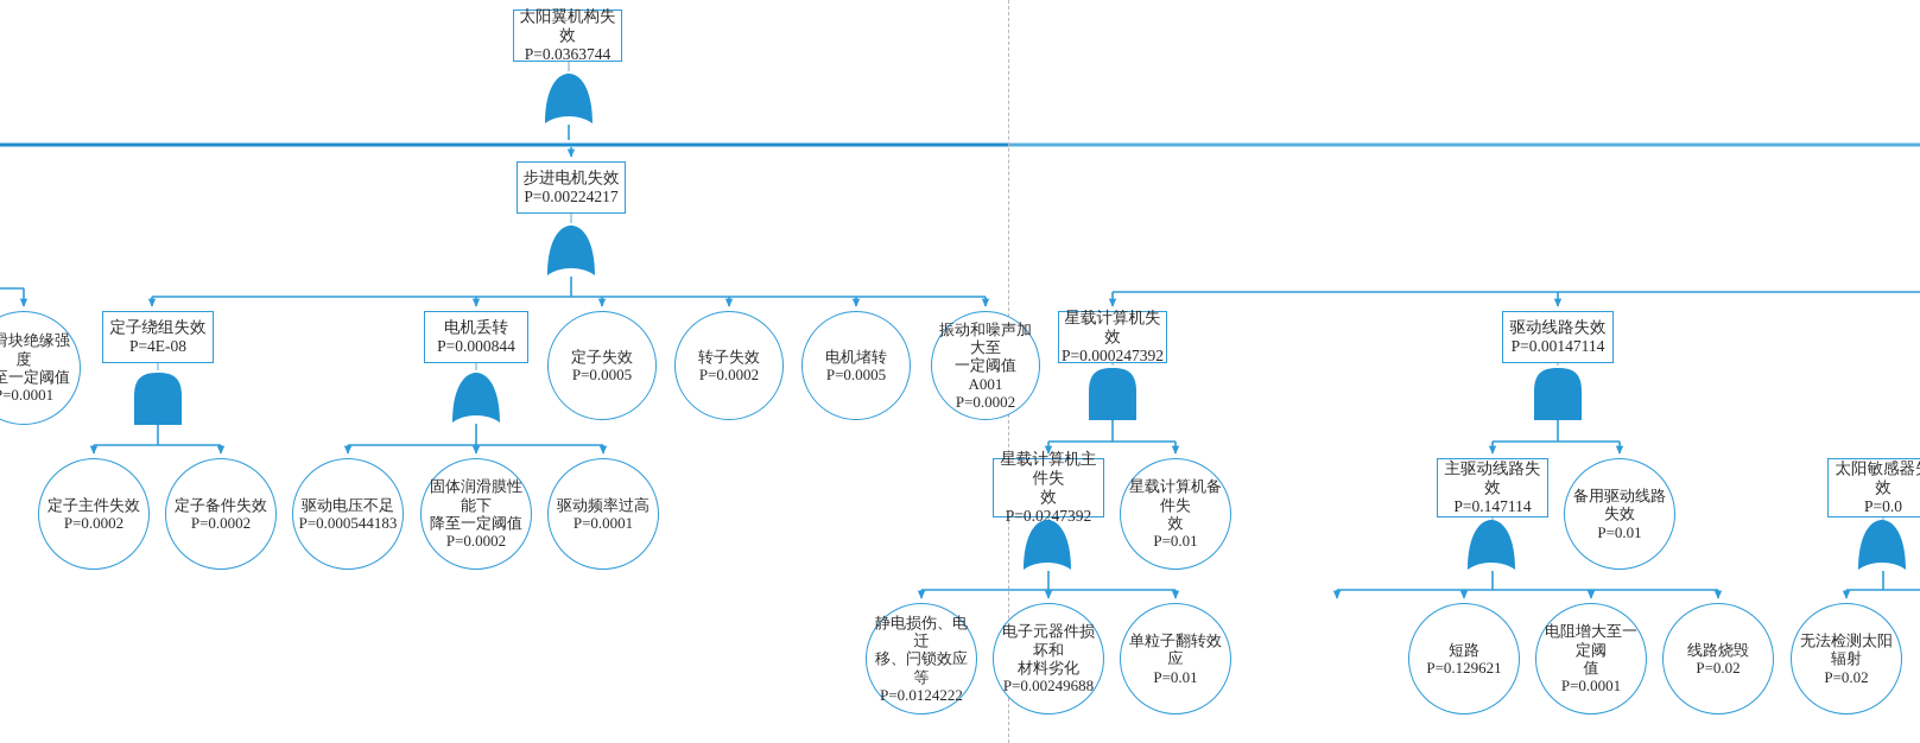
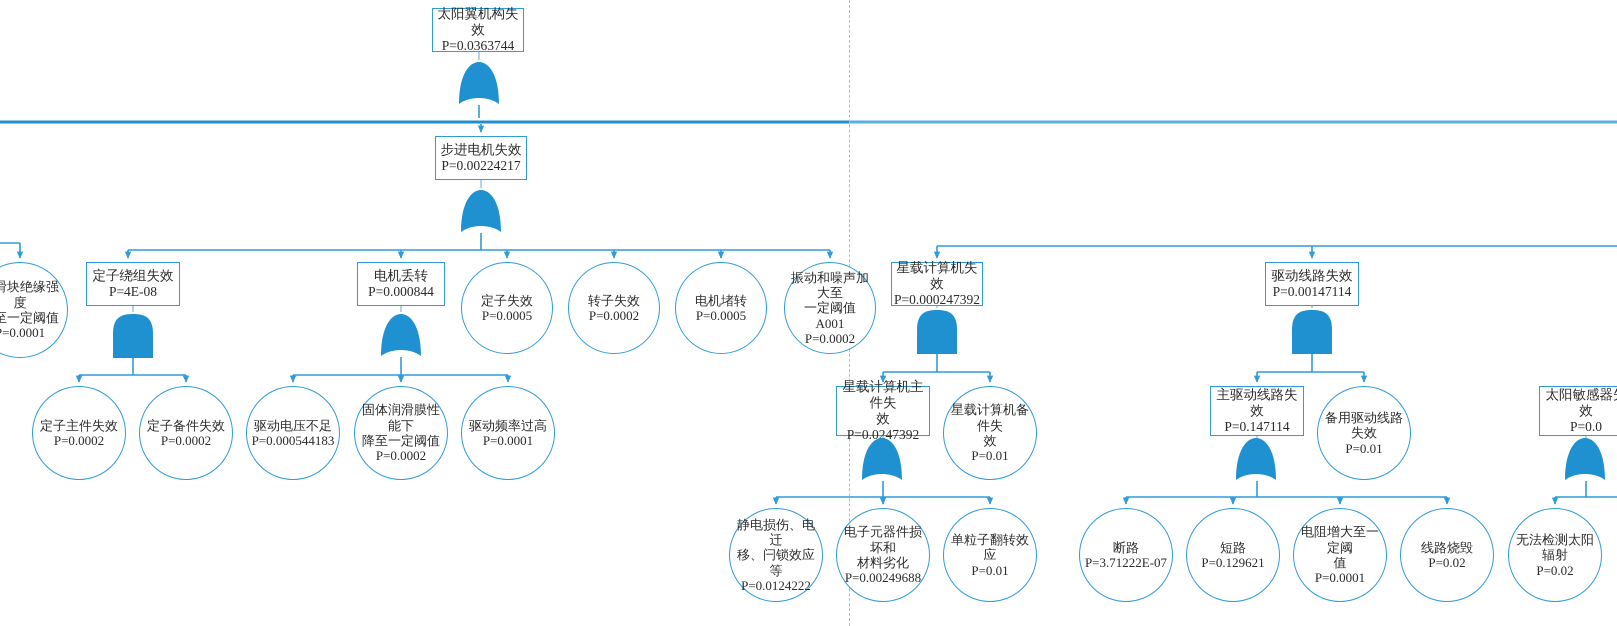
  太阳翼机构失效
  P=0.0363744
  步进电机失效
  P=0.00224217
  滑块绝缘强度
  至一定阈值
  =0.0001
  定子绕组失效
  P=4E-08
  电机丢转
  P=0.000844
  定子失效
  P=0.0005
  转子失效
  P=0.0002
  电机堵转
  P=0.0005
  振动和噪声加大至
  一定阈值
  A001
  P=0.0002
  星载计算机失效
  P=0.000247392
  驱动线路失效
  P=0.00147114
  定子主件失效
  P=0.0002
  定子备件失效
  P=0.0002
  驱动电压不足
  P=0.000544183
  固体润滑膜性能下
  降至一定阈值
  P=0.0002
  驱动频率过高
  P=0.0001
  星载计算机主件失
  效
  P=0.0247392
  星载计算机备件失
  效
  P=0.01
  主驱动线路失效
  P=0.147114
  备用驱动线路失效
  P=0.01
  太阳敏感器效
  P=0.0
  静电损伤、电迁
  移、闩锁效应等
  P=0.0124222
  电子元器件损坏和
  材料劣化
  P=0.00249688
  单粒子翻转效应
  P=0.01
+ 断路
+ P=3.71222E-07
  短路
  P=0.129621
  电阻增大至一定阈
  值
  P=0.0001
  线路烧毁
  P=0.02
  无法检测太阳辐射
  P=0.02
